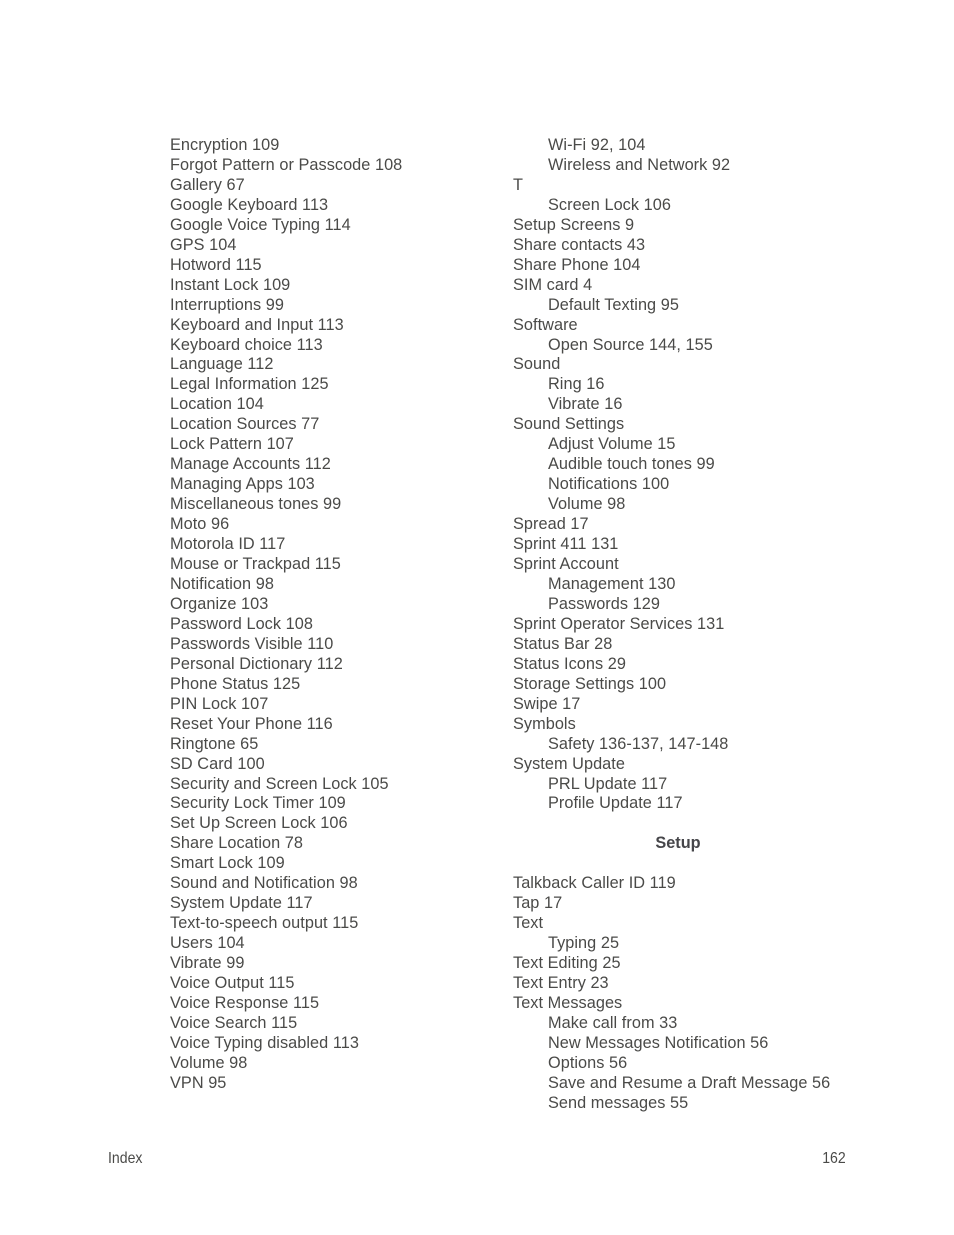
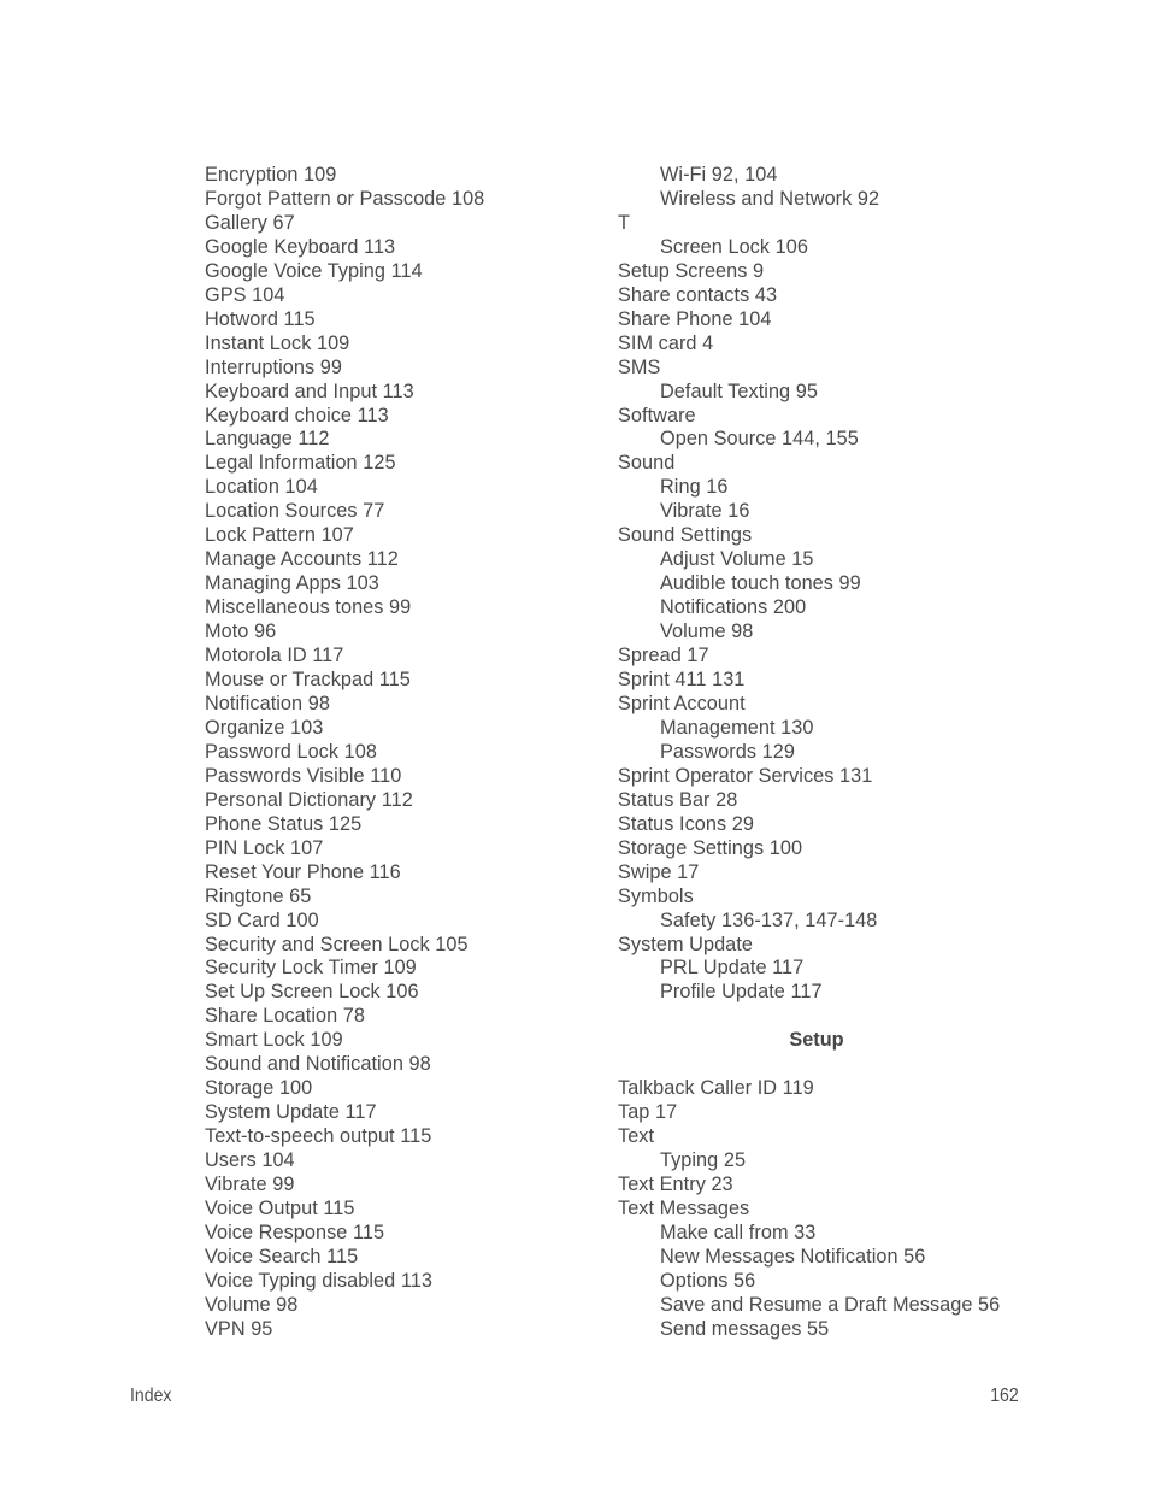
  Encryption 109
  Forgot Pattern or Passcode 108
  Gallery 67
  Google Keyboard 113
  Google Voice Typing 114
  GPS 104
  Hotword 115
  Instant Lock 109
  Interruptions 99
  Keyboard and Input 113
  Keyboard choice 113
  Language 112
  Legal Information 125
  Location 104
  Location Sources 77
  Lock Pattern 107
  Manage Accounts 112
  Managing Apps 103
  Miscellaneous tones 99
  Moto 96
  Motorola ID 117
  Mouse or Trackpad 115
  Notification 98
  Organize 103
  Password Lock 108
  Passwords Visible 110
  Personal Dictionary 112
  Phone Status 125
  PIN Lock 107
  Reset Your Phone 116
  Ringtone 65
  SD Card 100
  Security and Screen Lock 105
  Security Lock Timer 109
  Set Up Screen Lock 106
  Share Location 78
  Smart Lock 109
  Sound and Notification 98
+ Storage 100
  System Update 117
  Text-to-speech output 115
  Users 104
  Vibrate 99
  Voice Output 115
  Voice Response 115
  Voice Search 115
  Voice Typing disabled 113
  Volume 98
  VPN 95
  Wi-Fi 92, 104
  Wireless and Network 92
  T
  Screen Lock 106
  Setup Screens 9
  Share contacts 43
  Share Phone 104
  SIM card 4
+ SMS
  Default Texting 95
  Software
  Open Source 144, 155
  Sound
  Ring 16
  Vibrate 16
  Sound Settings
  Adjust Volume 15
  Audible touch tones 99
- Notifications 100
+ Notifications 200
  Volume 98
  Spread 17
  Sprint 411 131
  Sprint Account
  Management 130
  Passwords 129
  Sprint Operator Services 131
  Status Bar 28
  Status Icons 29
  Storage Settings 100
  Swipe 17
  Symbols
  Safety 136-137, 147-148
  System Update
  PRL Update 117
  Profile Update 117
  Setup
  Talkback Caller ID 119
  Tap 17
  Text
  Typing 25
- Text Editing 25
  Text Entry 23
  Text Messages
  Make call from 33
  New Messages Notification 56
  Options 56
  Save and Resume a Draft Message 56
  Send messages 55
  Index
  162
